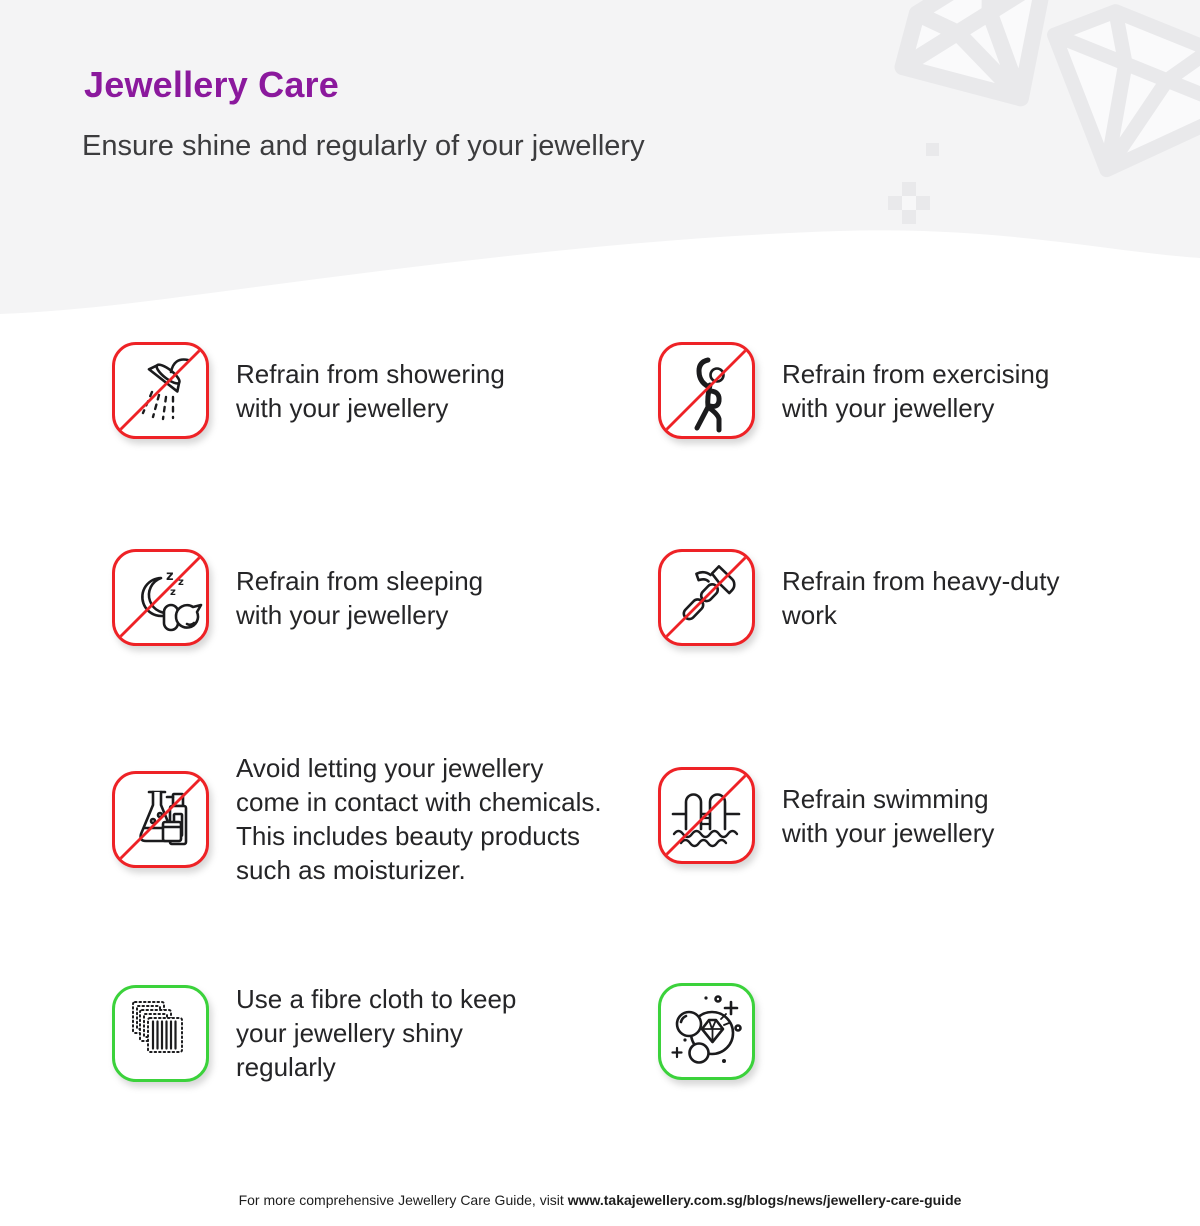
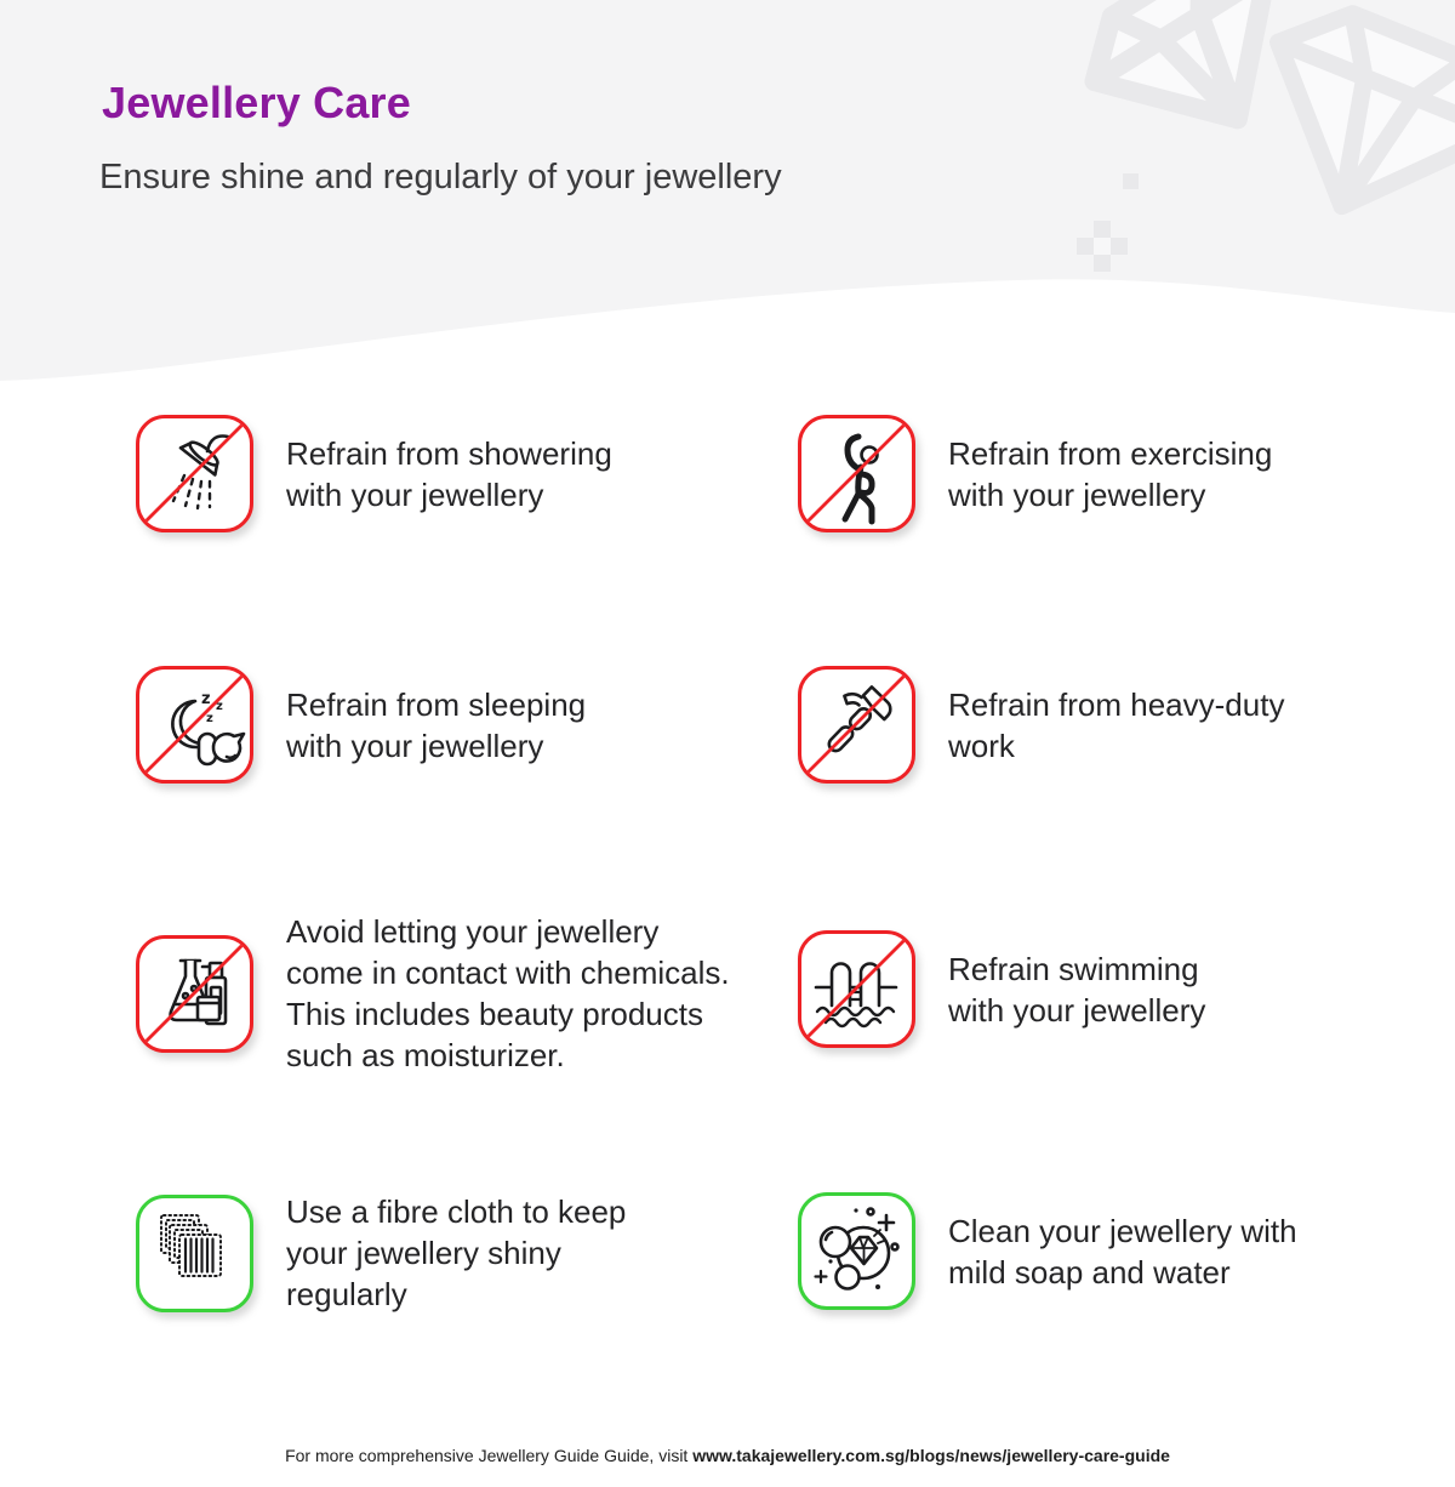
  Jewellery Care
  Ensure shine and regularly of your jewellery
  Refrain from showering
  with your jewellery
  Refrain from exercising
  with your jewellery
  z
  z
  z
  Refrain from sleeping
  with your jewellery
  Refrain from heavy-duty
  work
  Avoid letting your jewellery
  come in contact with chemicals.
  This includes beauty products
  such as moisturizer.
  Refrain swimming
  with your jewellery
  Use a fibre cloth to keep
  your jewellery shiny
  regularly
+ Clean your jewellery with
+ mild soap and water
- For more comprehensive Jewellery Care Guide, visit www.takajewellery.com.sg/blogs/news/jewellery-care-guide
+ For more comprehensive Jewellery Guide Guide, visit www.takajewellery.com.sg/blogs/news/jewellery-care-guide
